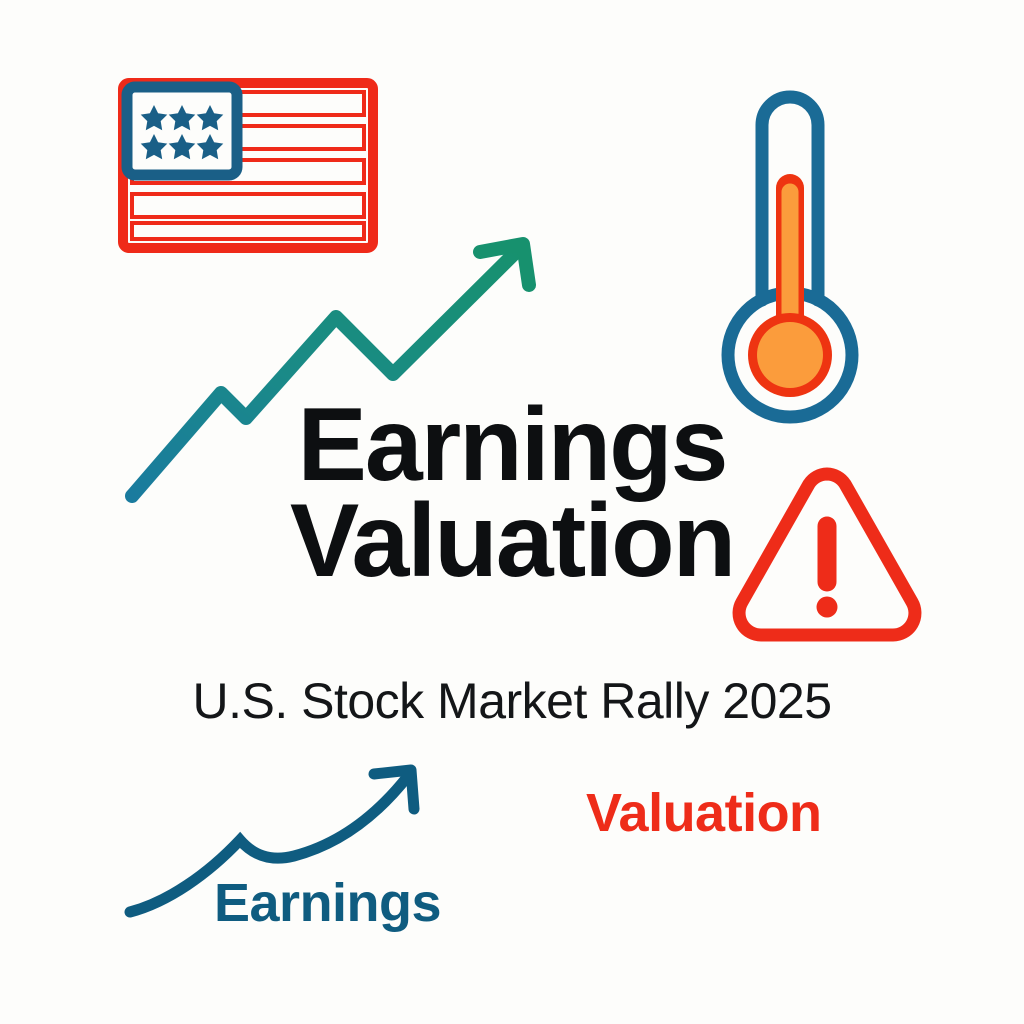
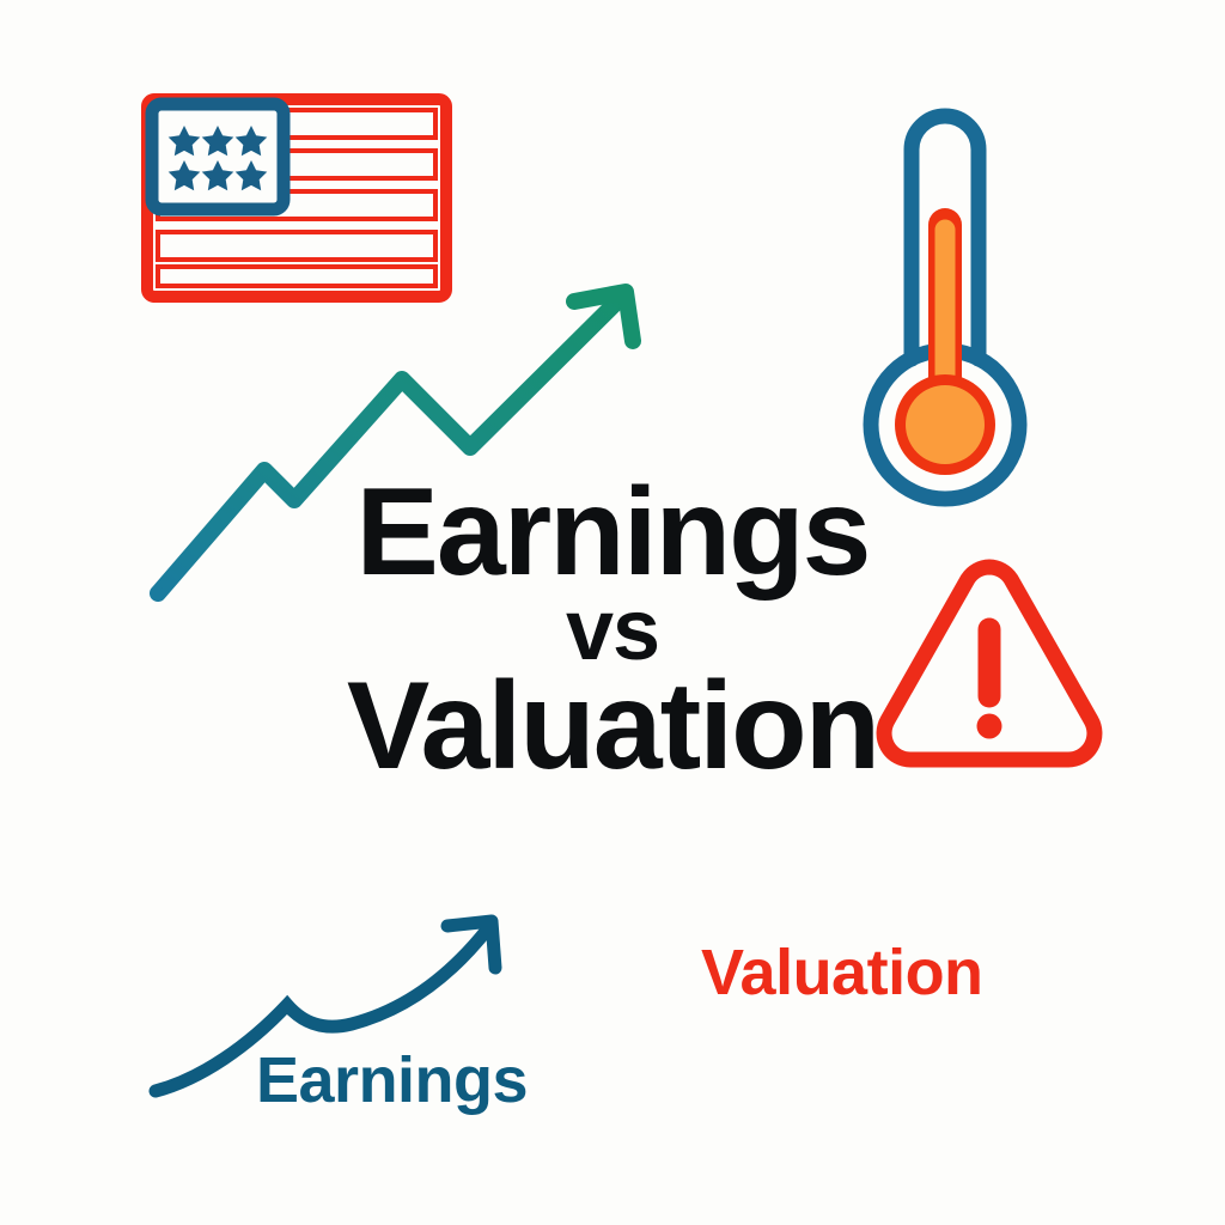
  Earnings
+ vs
  Valuation
- U.S. Stock Market Rally 2025
  Valuation
  Earnings
